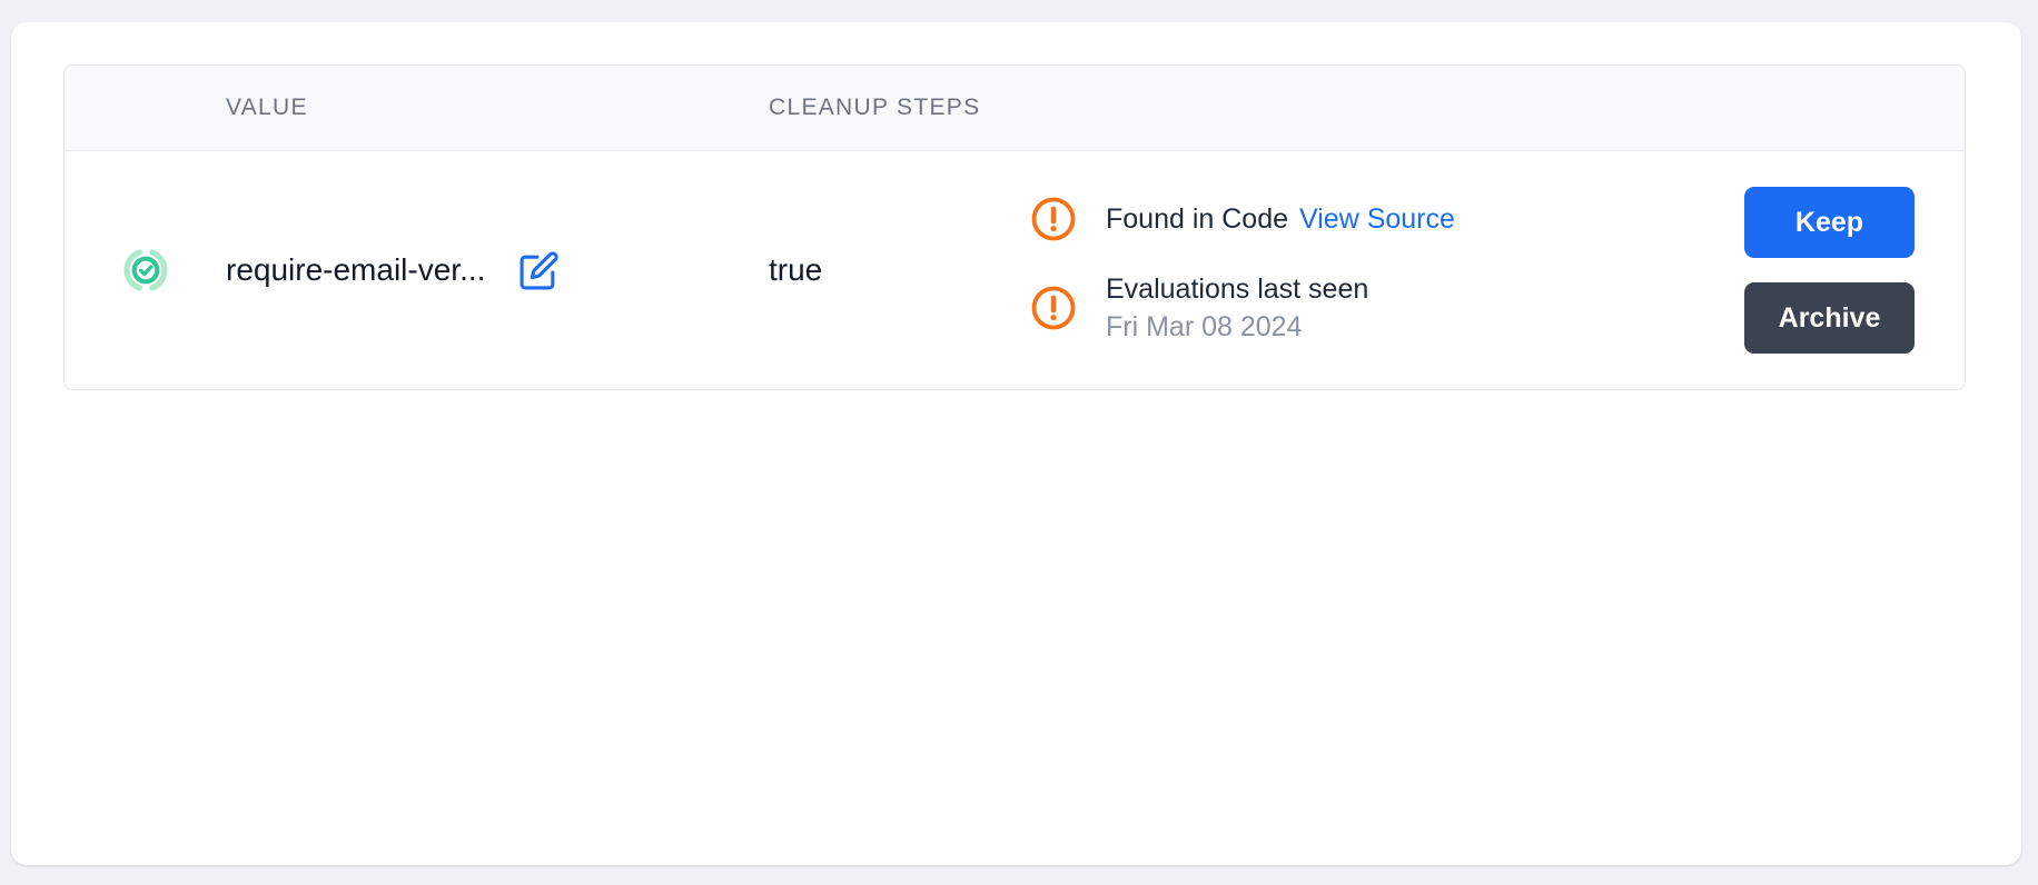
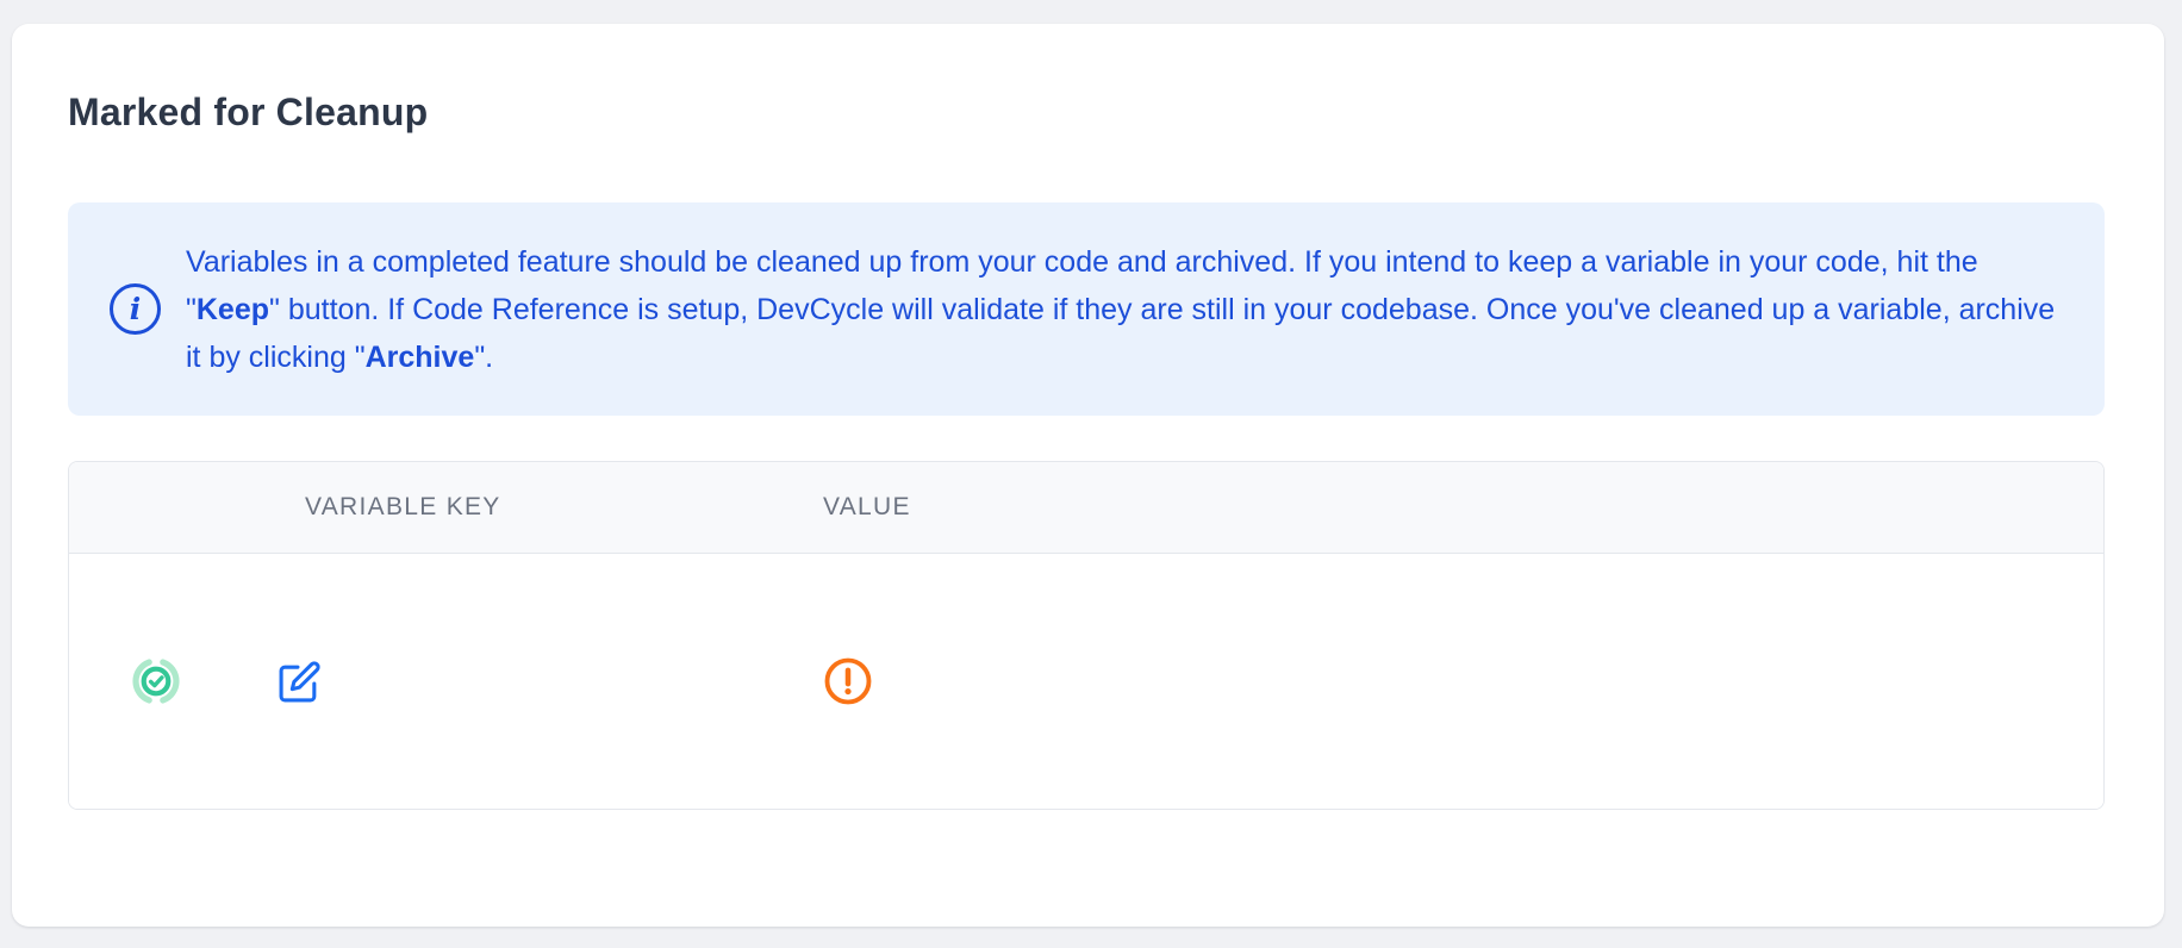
+ Marked for Cleanup
+ i
+ Variables in a completed feature should be cleaned up from your code and archived. If you intend to keep a variable in your code, hit the "Keep" button. If Code Reference is setup, DevCycle will validate if they are still in your codebase. Once you've cleaned up a variable, archive it by clicking "Archive".
+ VARIABLE KEY
  VALUE
- CLEANUP STEPS
- require-email-ver...
- true
- Found in Code View Source
- Evaluations last seen
- Fri Mar 08 2024
- Keep
- Archive
